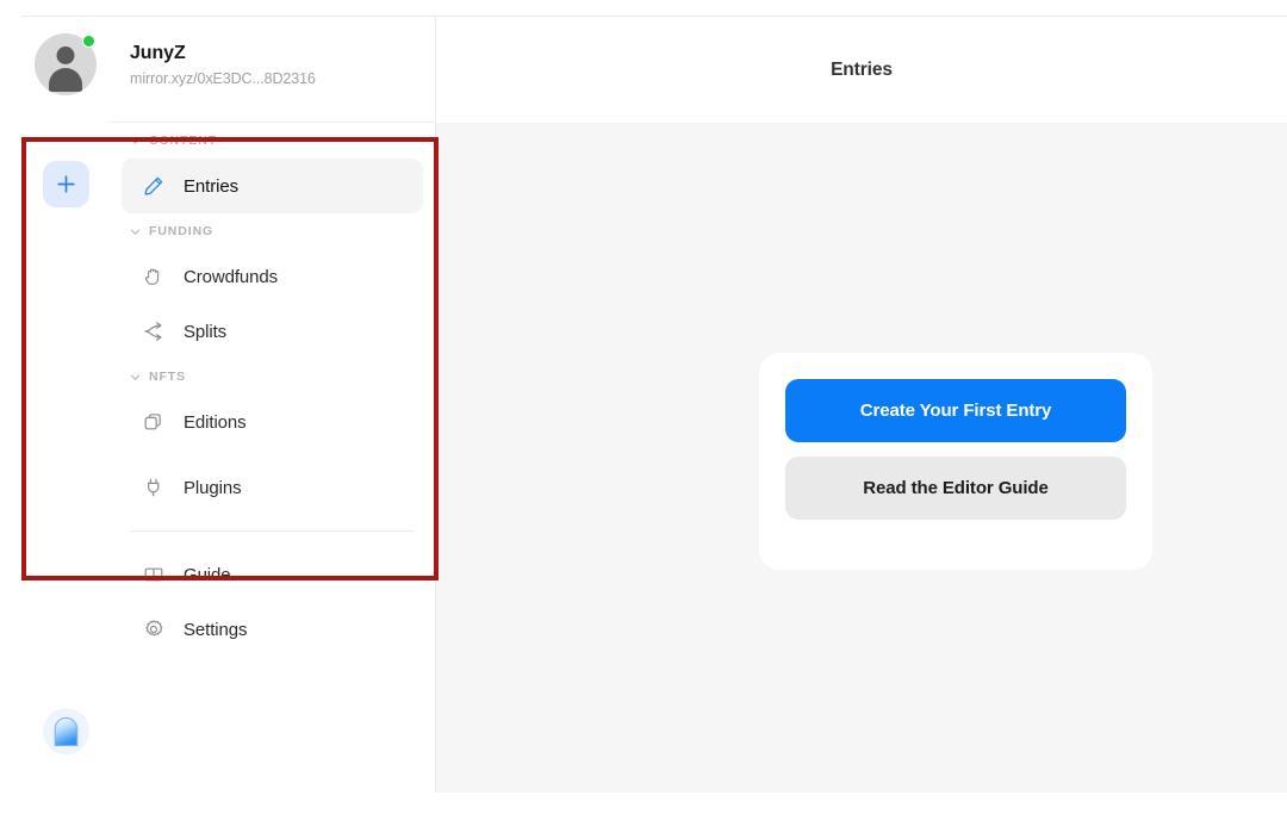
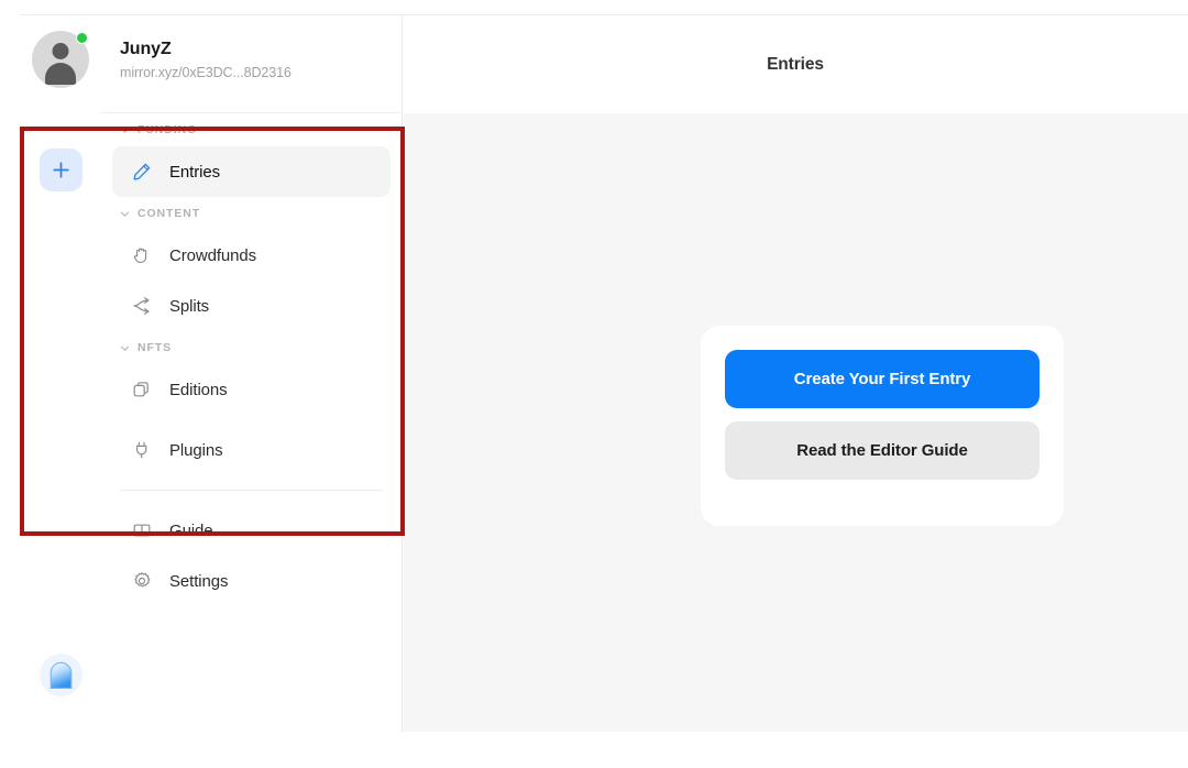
  JunyZ
  mirror.xyz/0xE3DC...8D2316
- CONTENT
+ FUNDING
  Entries
- FUNDING
+ CONTENT
  Crowdfunds
  Splits
  NFTS
  Editions
  Plugins
  Guide
  Settings
  Entries
  Create Your First Entry
  Read the Editor Guide
